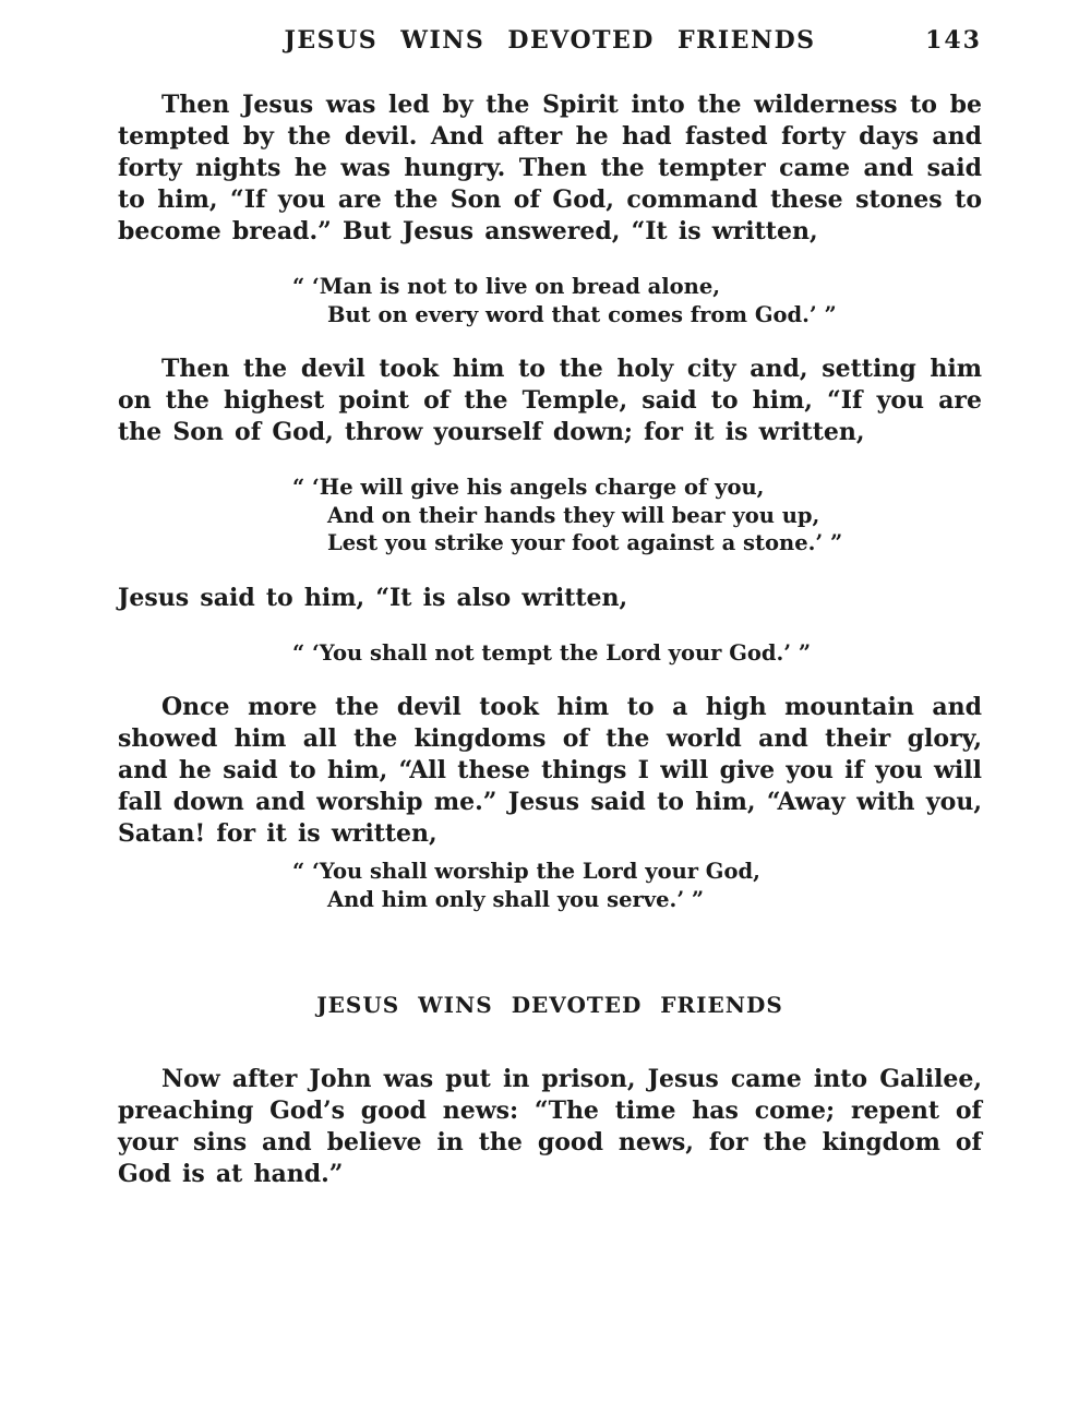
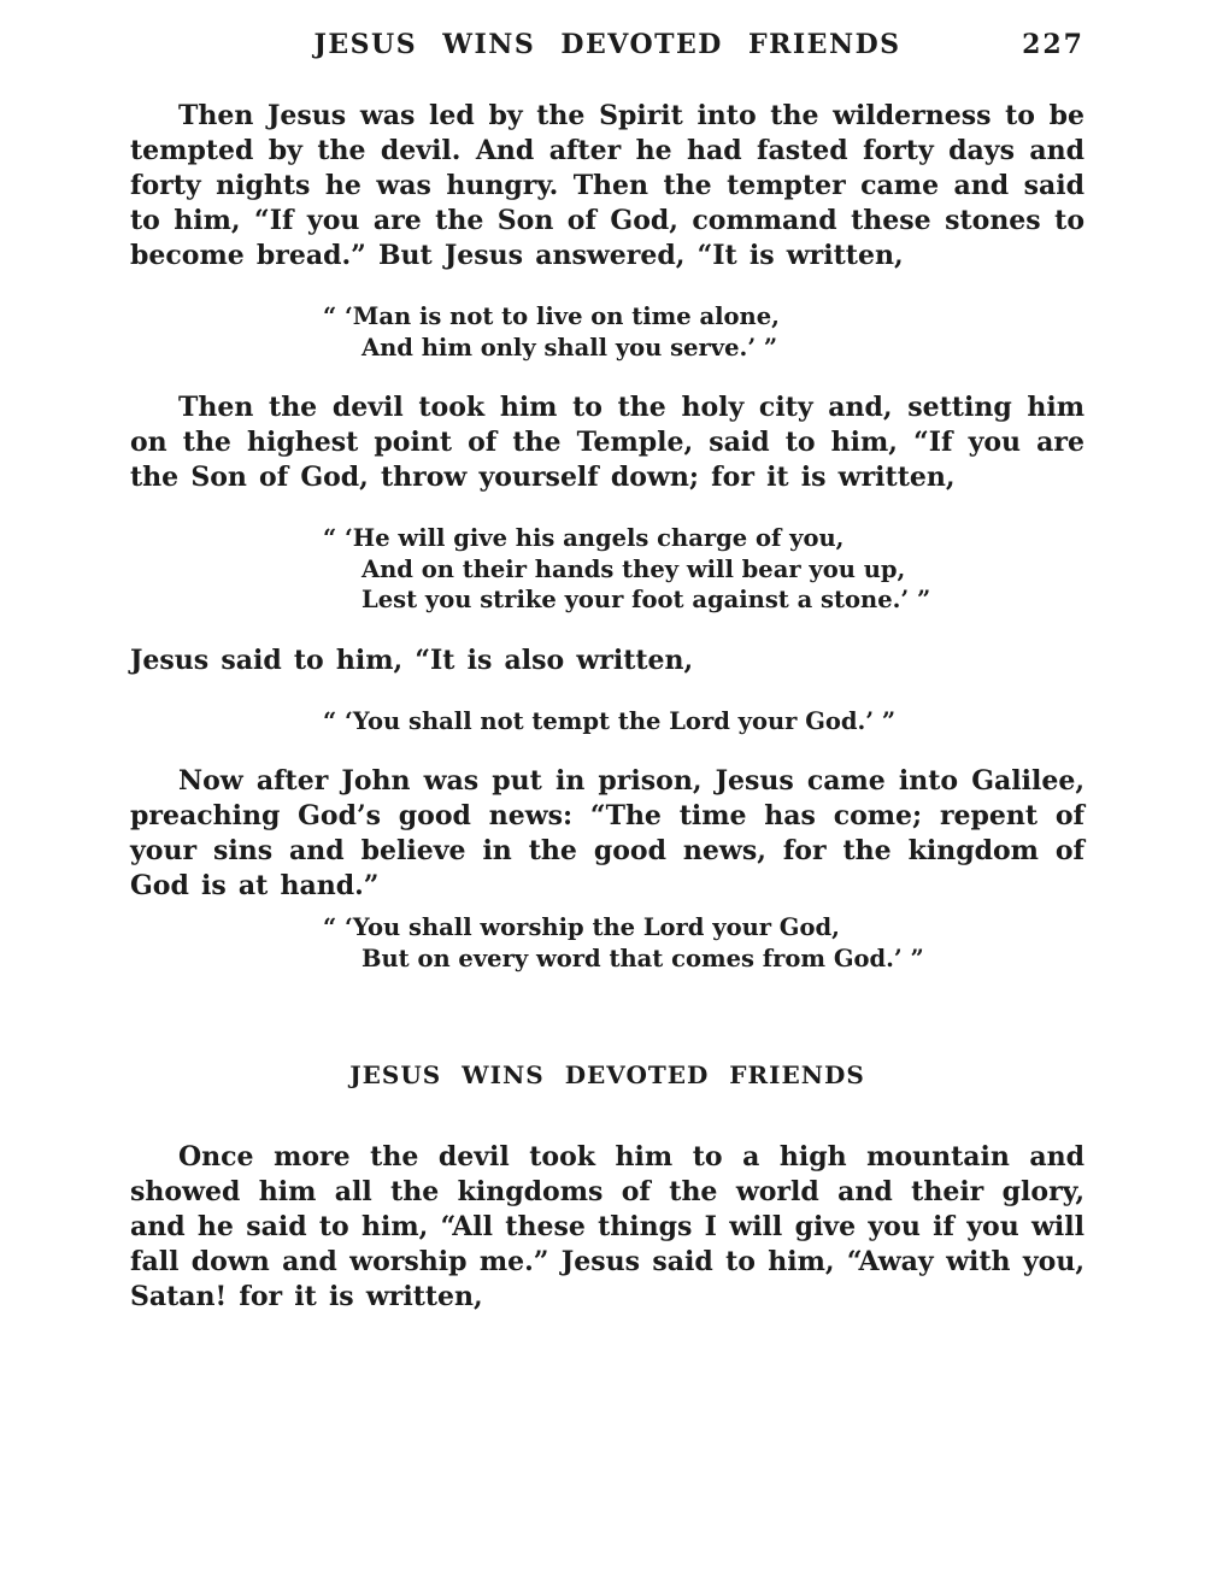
  JESUS WINS DEVOTED FRIENDS
- 143
+ 227
  Then Jesus was led by the Spirit into the wilderness to be tempted by the devil. And after he had fasted forty days and forty nights he was hungry. Then the tempter came and said to him, “If you are the Son of God, command these stones to become bread.” But Jesus answered, “It is written,
- “ ‘Man is not to live on bread alone,
+ “ ‘Man is not to live on time alone,
- But on every word that comes from God.’ ”
+ And him only shall you serve.’ ”
  Then the devil took him to the holy city and, setting him on the highest point of the Temple, said to him, “If you are the Son of God, throw yourself down; for it is written,
  “ ‘He will give his angels charge of you,
  And on their hands they will bear you up,
  Lest you strike your foot against a stone.’ ”
  Jesus said to him, “It is also written,
  “ ‘You shall not tempt the Lord your God.’ ”
- Once more the devil took him to a high mountain and showed him all the kingdoms of the world and their glory, and he said to him, “All these things I will give you if you will fall down and worship me.” Jesus said to him, “Away with you, Satan! for it is written,
+ Now after John was put in prison, Jesus came into Galilee, preaching God’s good news: “The time has come; repent of your sins and believe in the good news, for the kingdom of God is at hand.”
  “ ‘You shall worship the Lord your God,
- And him only shall you serve.’ ”
+ But on every word that comes from God.’ ”
  JESUS WINS DEVOTED FRIENDS
- Now after John was put in prison, Jesus came into Galilee, preaching God’s good news: “The time has come; repent of your sins and believe in the good news, for the kingdom of God is at hand.”
+ Once more the devil took him to a high mountain and showed him all the kingdoms of the world and their glory, and he said to him, “All these things I will give you if you will fall down and worship me.” Jesus said to him, “Away with you, Satan! for it is written,
